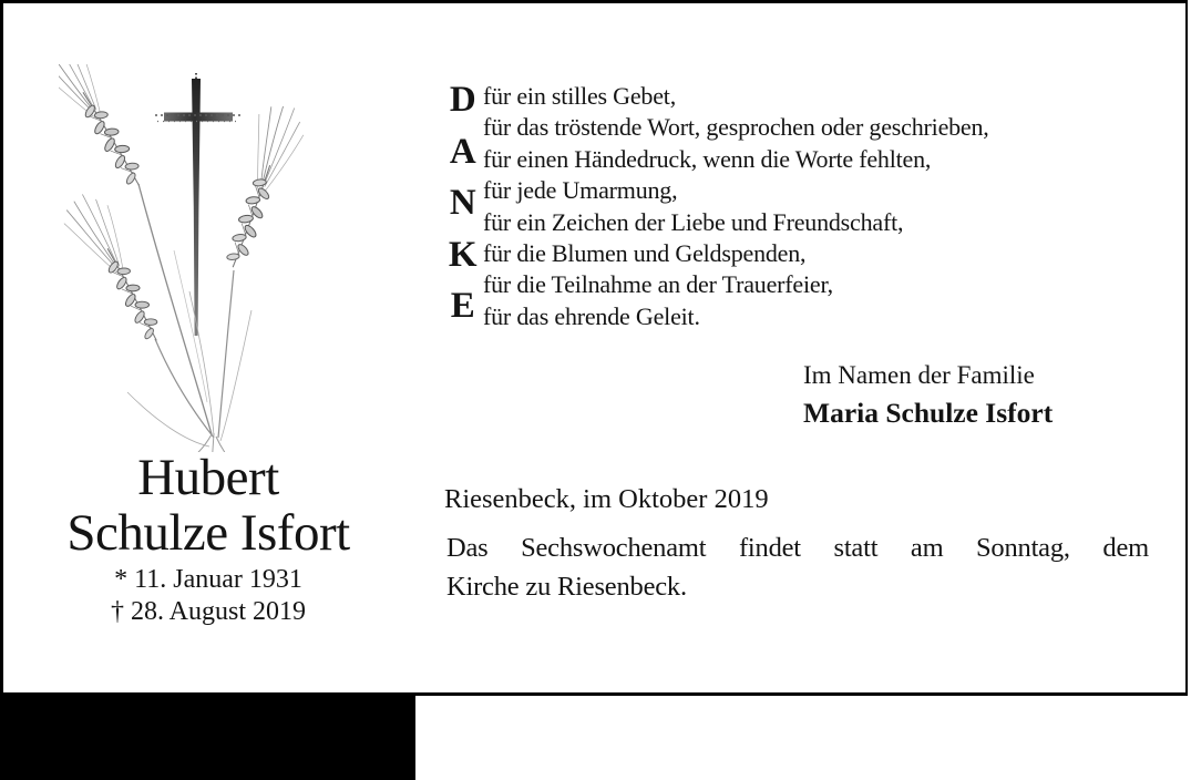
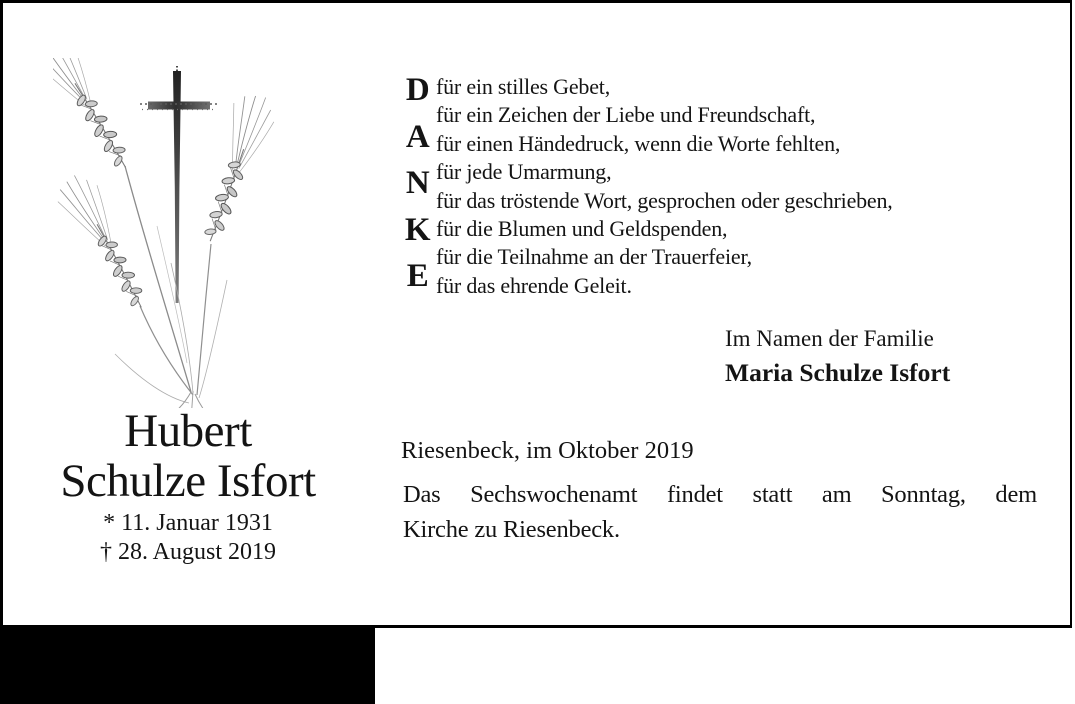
  D
  A
  N
  K
  E
  für ein stilles Gebet,
- für das tröstende Wort, gesprochen oder geschrieben,
+ für ein Zeichen der Liebe und Freundschaft,
  für einen Händedruck, wenn die Worte fehlten,
  für jede Umarmung,
- für ein Zeichen der Liebe und Freundschaft,
+ für das tröstende Wort, gesprochen oder geschrieben,
  für die Blumen und Geldspenden,
  für die Teilnahme an der Trauerfeier,
  für das ehrende Geleit.
  Im Namen der Familie
  Maria Schulze Isfort
  Riesenbeck, im Oktober 2019
  Das Sechswochenamt findet statt am Sonntag, dem
  Kirche zu Riesenbeck.
  Hubert
  Schulze Isfort
  * 11. Januar 1931
  † 28. August 2019
